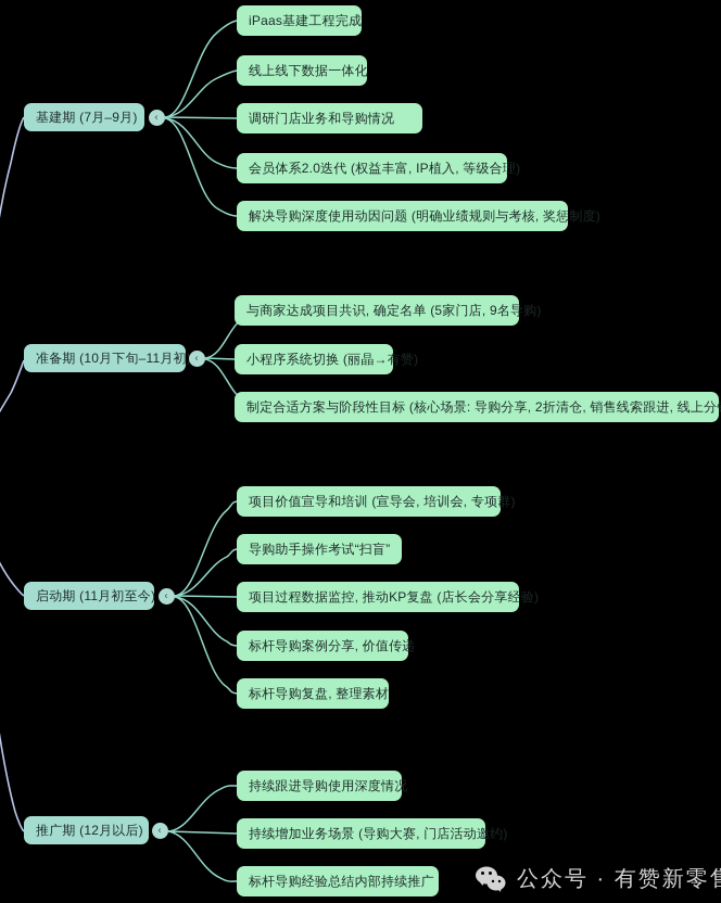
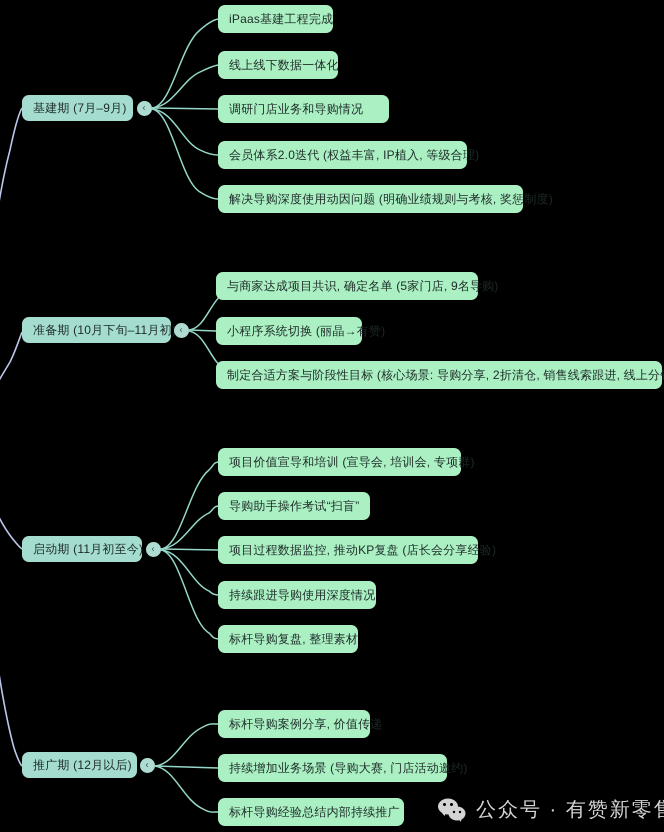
  基建期 (7月–9月)
  ‹
  iPaas基建工程完成
  线上线下数据一体化
  调研门店业务和导购情况
  会员体系2.0迭代 (权益丰富, IP植入, 等级合理)
  解决导购深度使用动因问题 (明确业绩规则与考核, 奖惩制度)
  准备期 (10月下旬–11月初
  ‹
  与商家达成项目共识, 确定名单 (5家门店, 9名导购)
  小程序系统切换 (丽晶→有赞)
  制定合适方案与阶段性目标 (核心场景: 导购分享, 2折清仓, 销售线索跟进, 线上分
  启动期 (11月初至今)
  ‹
  项目价值宣导和培训 (宣导会, 培训会, 专项群)
  导购助手操作考试“扫盲”
  项目过程数据监控, 推动KP复盘 (店长会分享经验)
- 标杆导购案例分享, 价值传递
+ 持续跟进导购使用深度情况
  标杆导购复盘, 整理素材
  推广期 (12月以后)
  ‹
- 持续跟进导购使用深度情况
+ 标杆导购案例分享, 价值传递
  持续增加业务场景 (导购大赛, 门店活动邀约)
  标杆导购经验总结内部持续推广
  公众号 · 有赞新零
